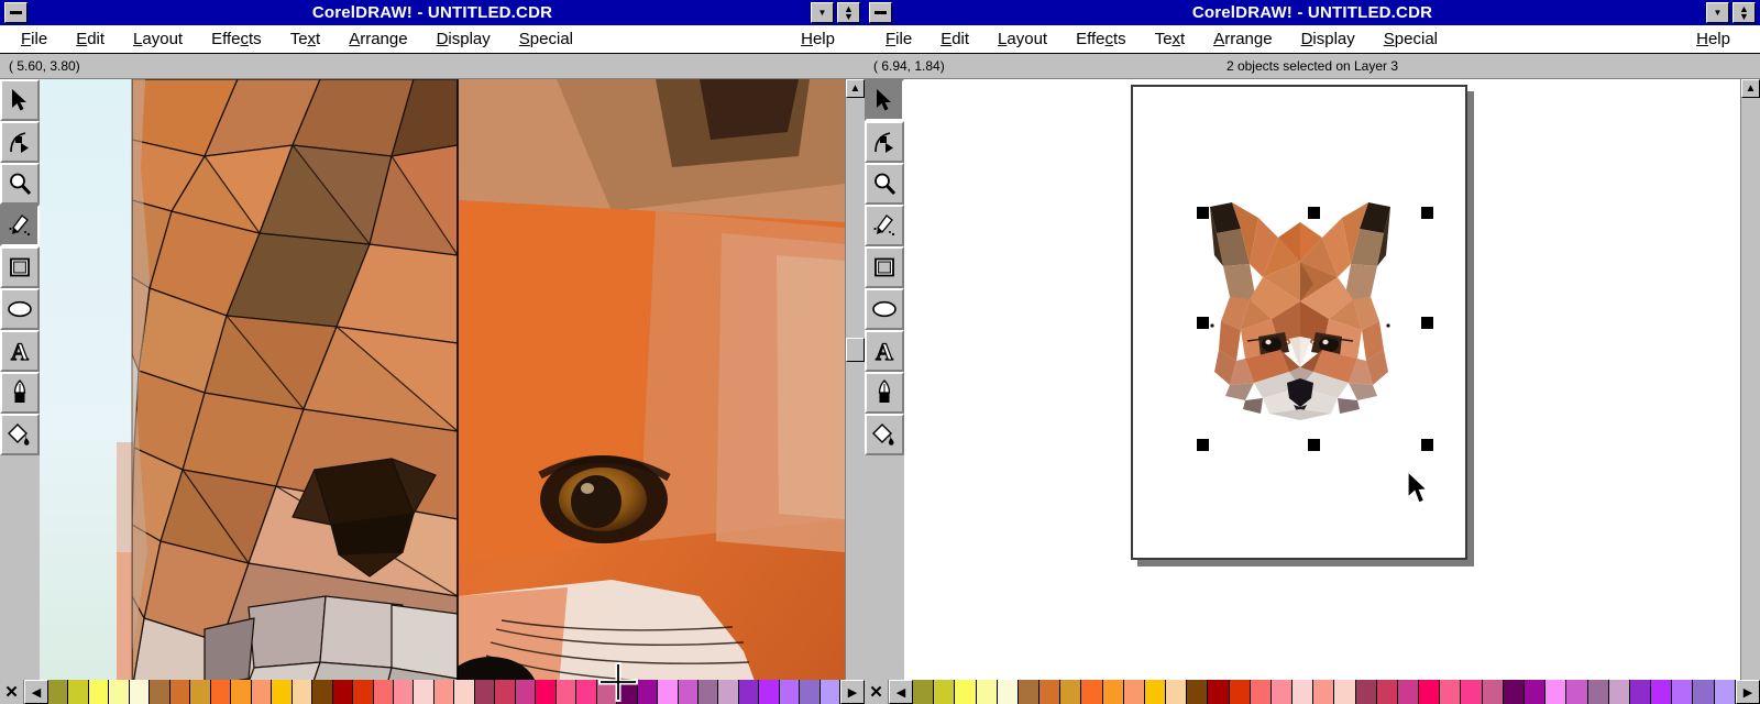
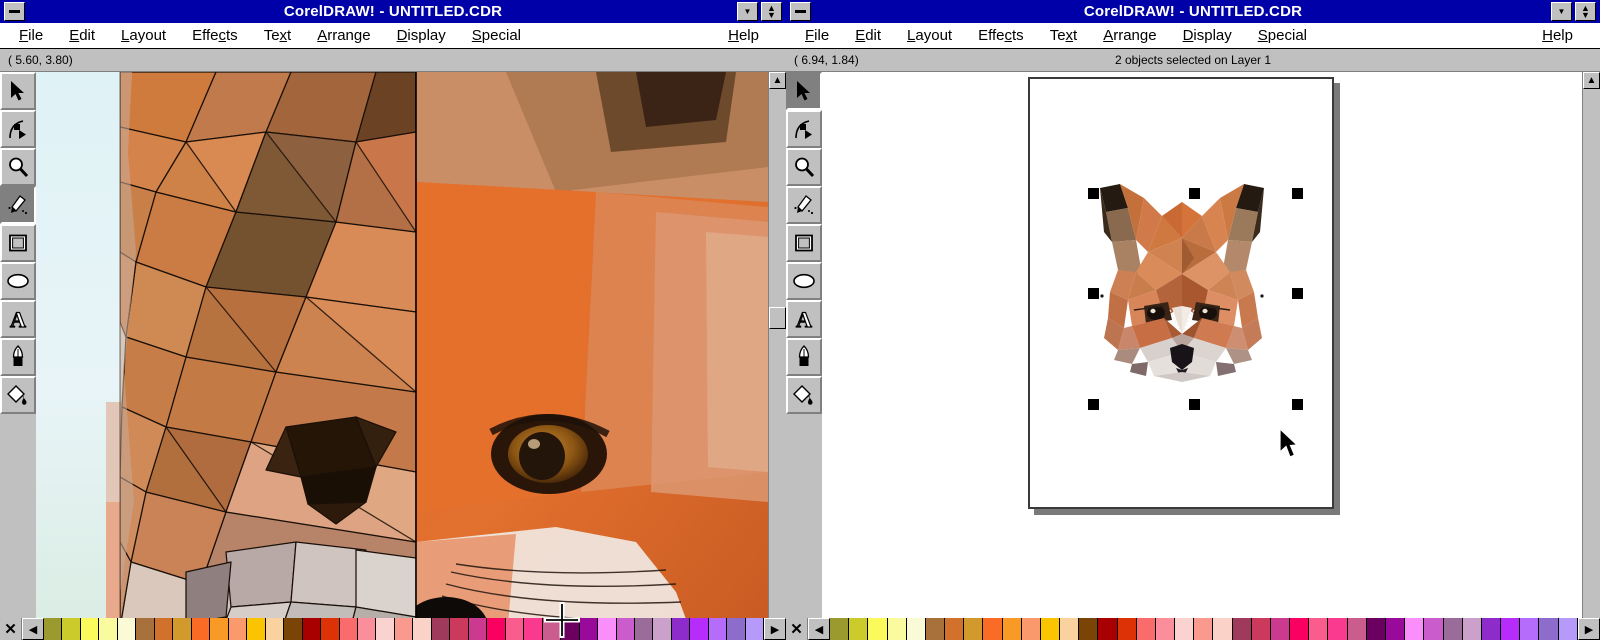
  CorelDRAW! - UNTITLED.CDR
  ▼
  ▲
  ▼
  File
  Edit
  Layout
  Effects
  Text
  Arrange
  Display
  Special
  Help
  ( 5.60, 3.80)
  A
  ▲
  ✕
  ◀
  ▶
  CorelDRAW! - UNTITLED.CDR
  ▼
  ▲
  ▼
  File
  Edit
  Layout
  Effects
  Text
  Arrange
  Display
  Special
  Help
  ( 6.94, 1.84)
- 2 objects selected on Layer 3
+ 2 objects selected on Layer 1
  A
  ▲
  ✕
  ◀
  ▶
